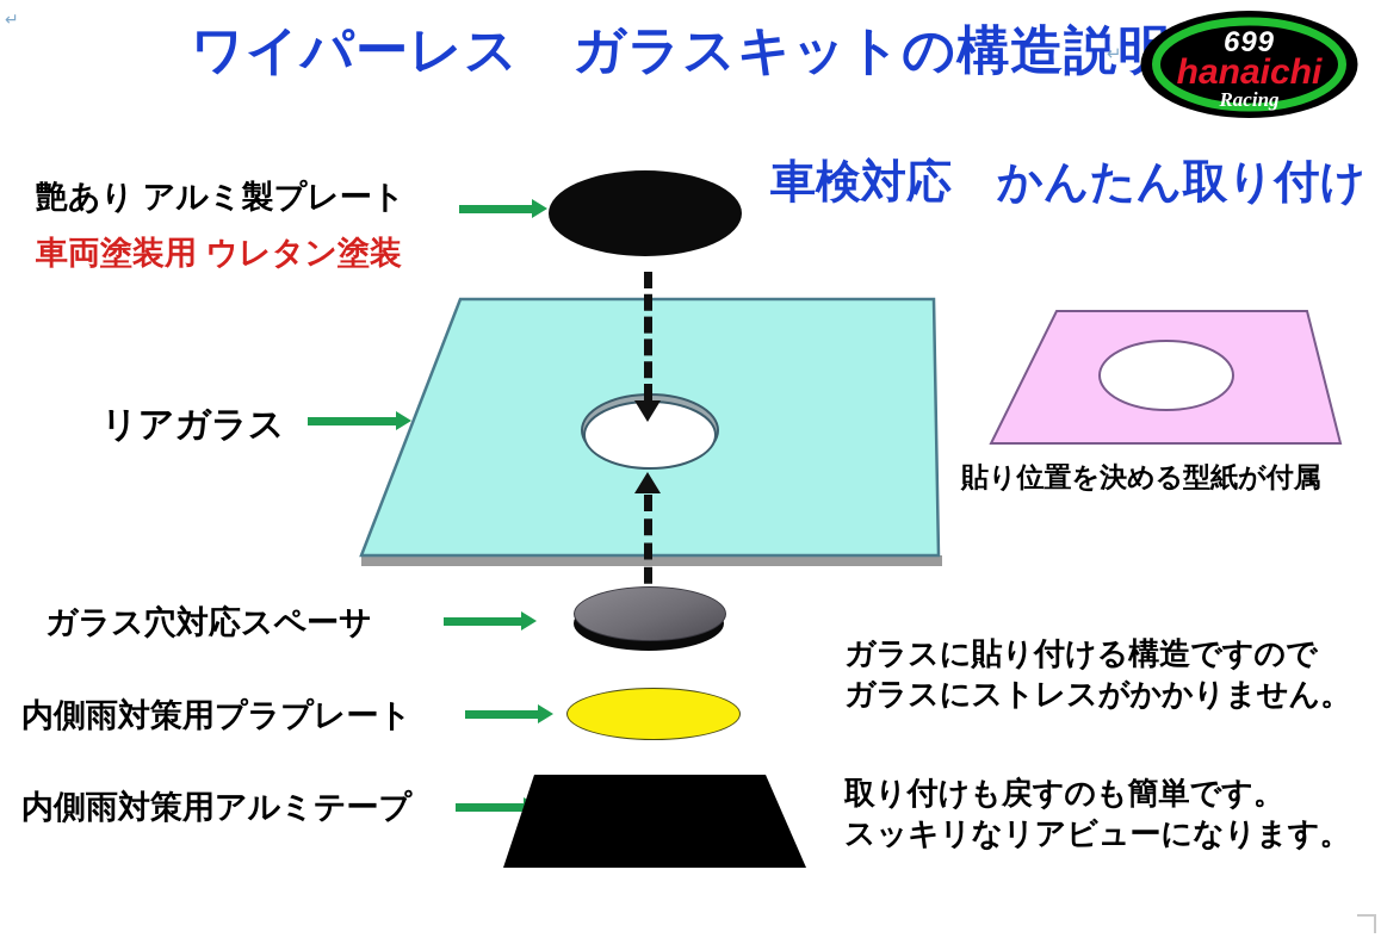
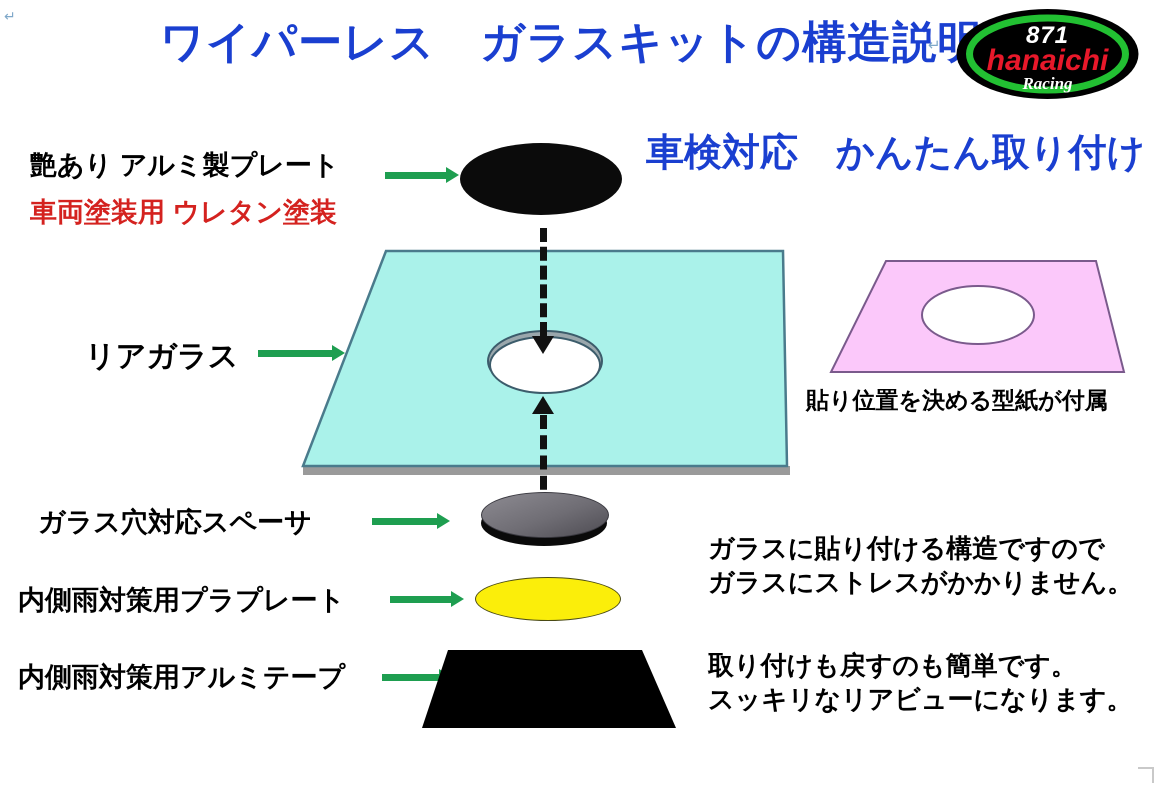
  ↵
  ワイパーレス ガラスキットの構造説
  ↵
- 699
+ 871
  hanaichi
  Racing
  車検対応 かんたん取り付け
  艶あり アルミ製プレート
  車両塗装用 ウレタン塗装
  リアガラス
  ガラス穴対応スペーサ
  内側雨対策用プラプレート
  内側雨対策用アルミテープ
  貼り位置を決める型紙が付属
  ガラスに貼り付ける構造ですので
  ガラスにストレスがかかりません。
  取り付けも戻すのも簡単です。
  スッキリなリアビューになります。
